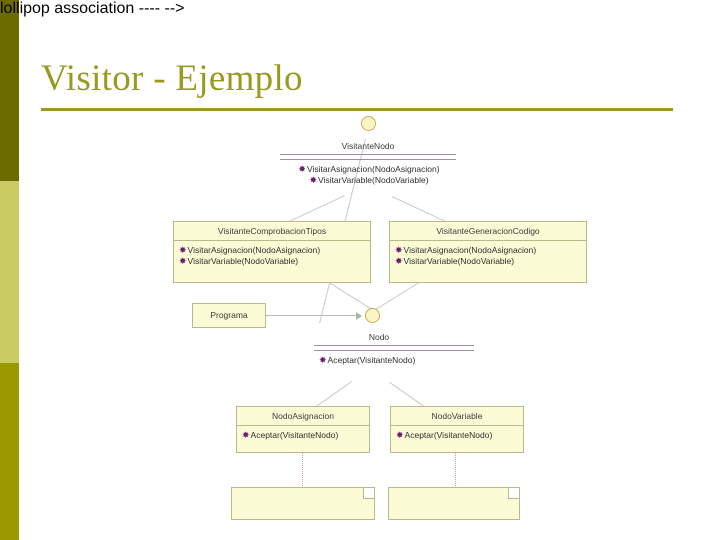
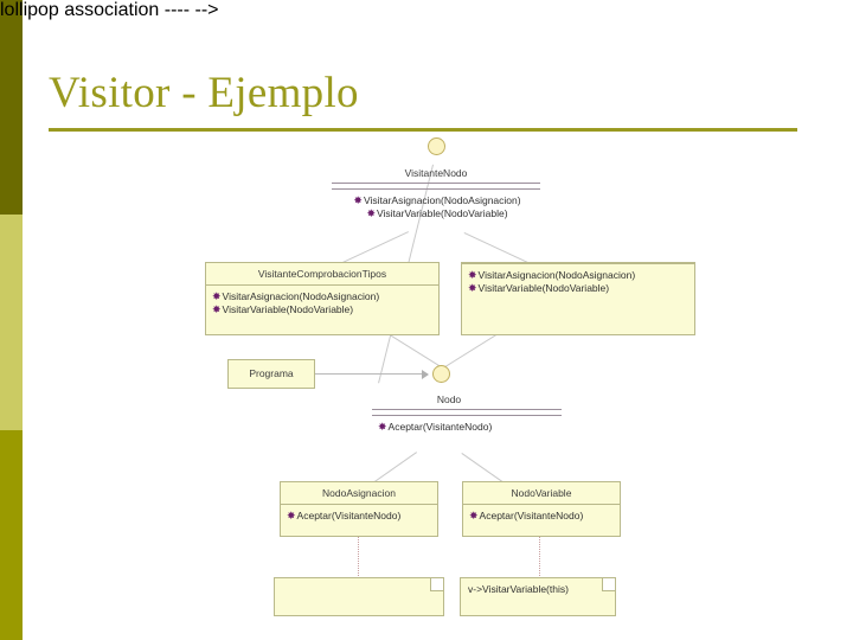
  Visitor - Ejemplo
  lollipop association ---- -->
  VisitanteNodo
  ✸VisitarAsignacion(NodoAsignacion)
  ✸VisitarVariable(NodoVariable)
  VisitanteComprobacionTipos
  ✸VisitarAsignacion(NodoAsignacion)
  ✸VisitarVariable(NodoVariable)
- VisitanteGeneracionCodigo
  ✸VisitarAsignacion(NodoAsignacion)
  ✸VisitarVariable(NodoVariable)
  Programa
  Nodo
  ✸Aceptar(VisitanteNodo)
  NodoAsignacion
  ✸Aceptar(VisitanteNodo)
  NodoVariable
  ✸Aceptar(VisitanteNodo)
+ v->VisitarVariable(this)
